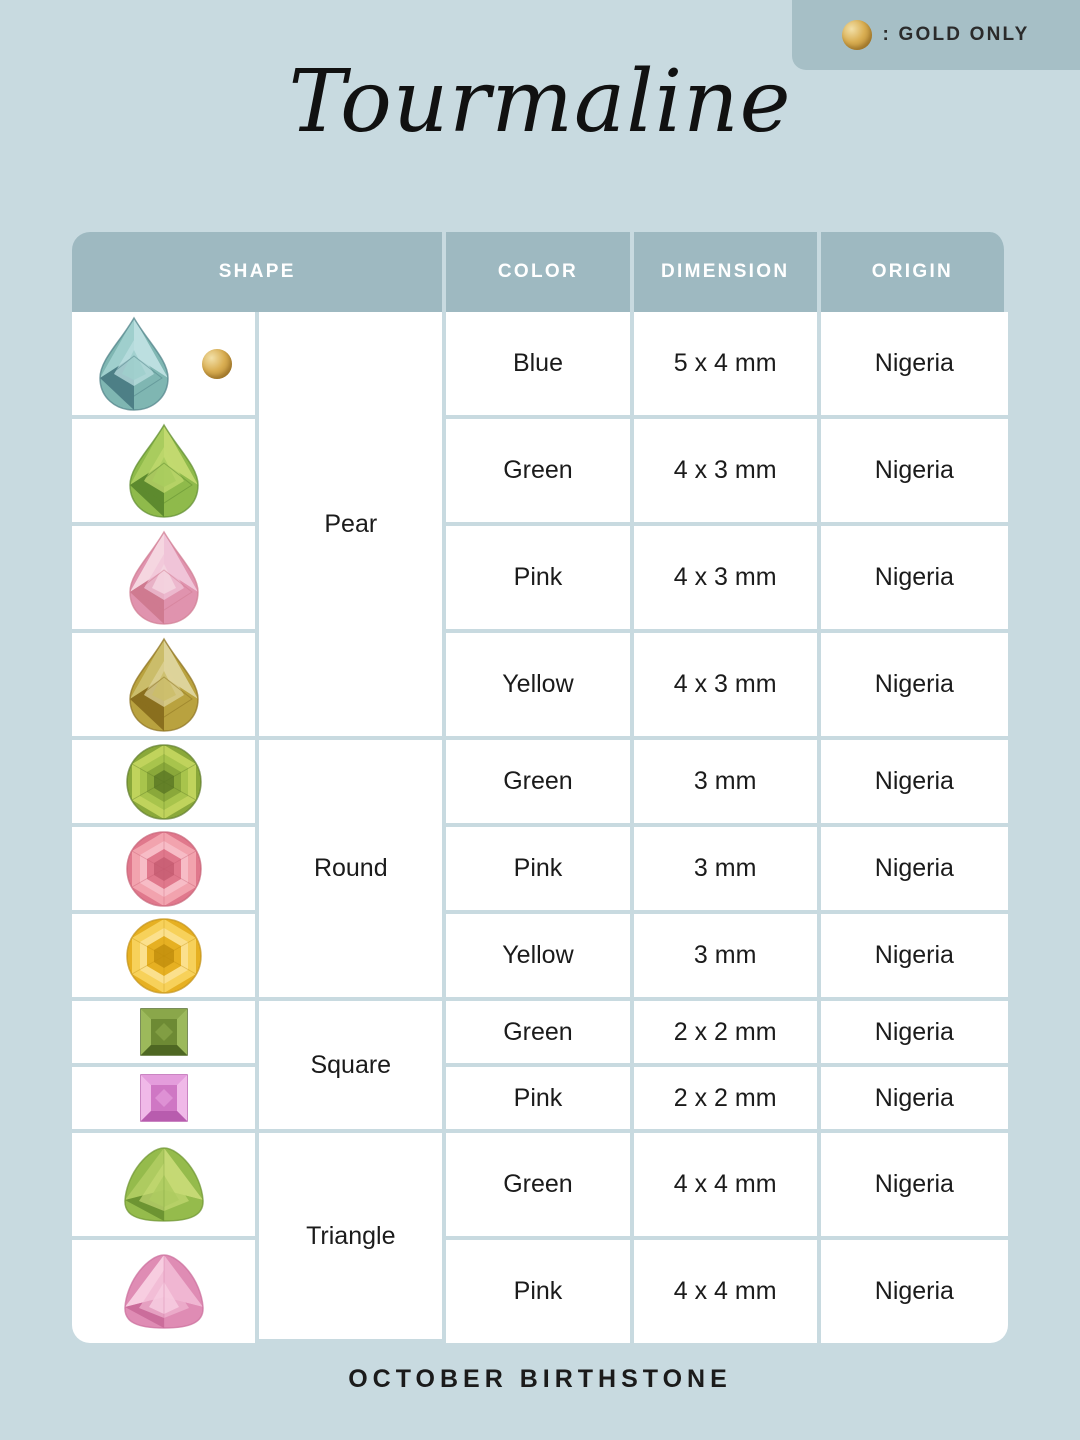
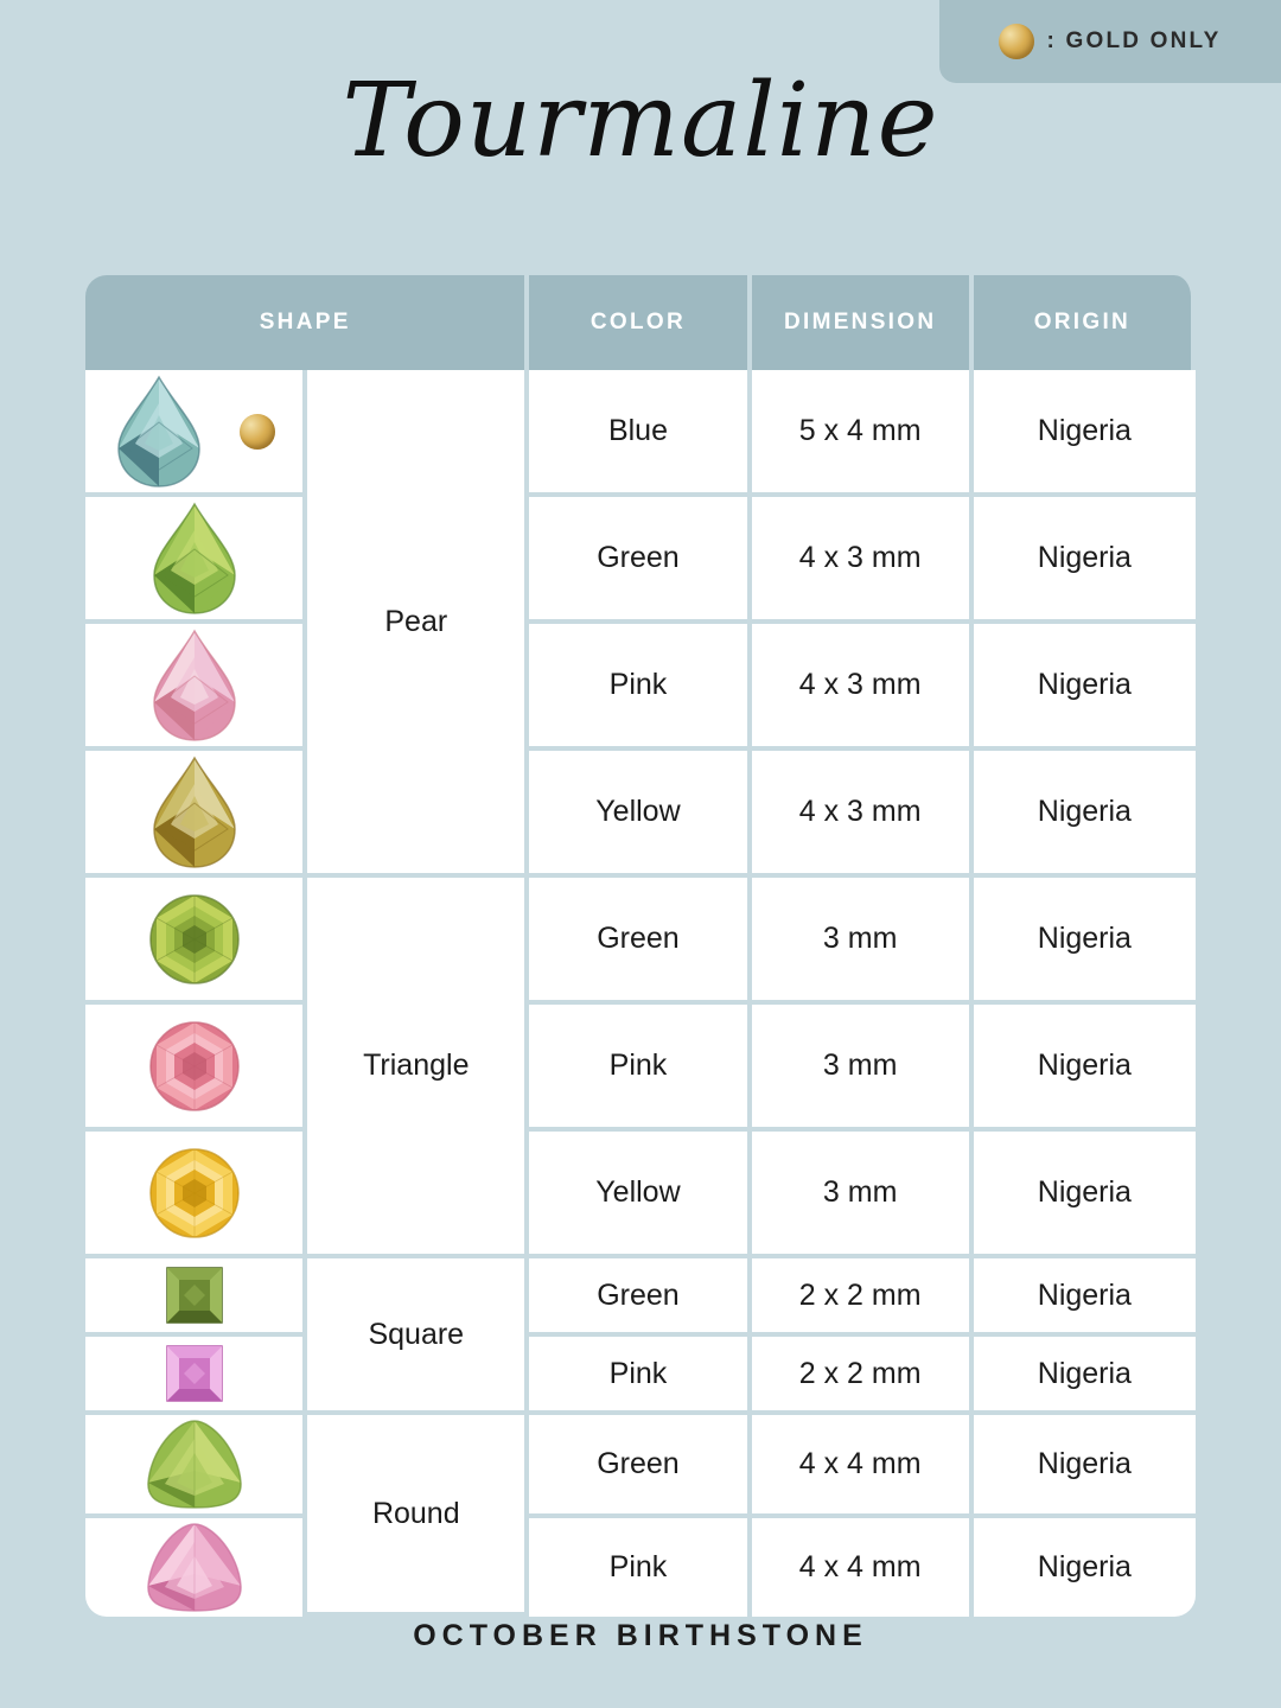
  : GOLD ONLY
  Tourmaline
  SHAPE	COLOR	DIMENSION	ORIGIN
  	Pear	Blue	5 x 4 mm	Nigeria
  	Green	4 x 3 mm	Nigeria
  	Pink	4 x 3 mm	Nigeria
  	Yellow	4 x 3 mm	Nigeria
- 	Round	Green	3 mm	Nigeria
+ 	Triangle	Green	3 mm	Nigeria
  	Pink	3 mm	Nigeria
  	Yellow	3 mm	Nigeria
  	Square	Green	2 x 2 mm	Nigeria
  	Pink	2 x 2 mm	Nigeria
- 	Triangle	Green	4 x 4 mm	Nigeria
+ 	Round	Green	4 x 4 mm	Nigeria
  	Pink	4 x 4 mm	Nigeria
  OCTOBER BIRTHSTONE
